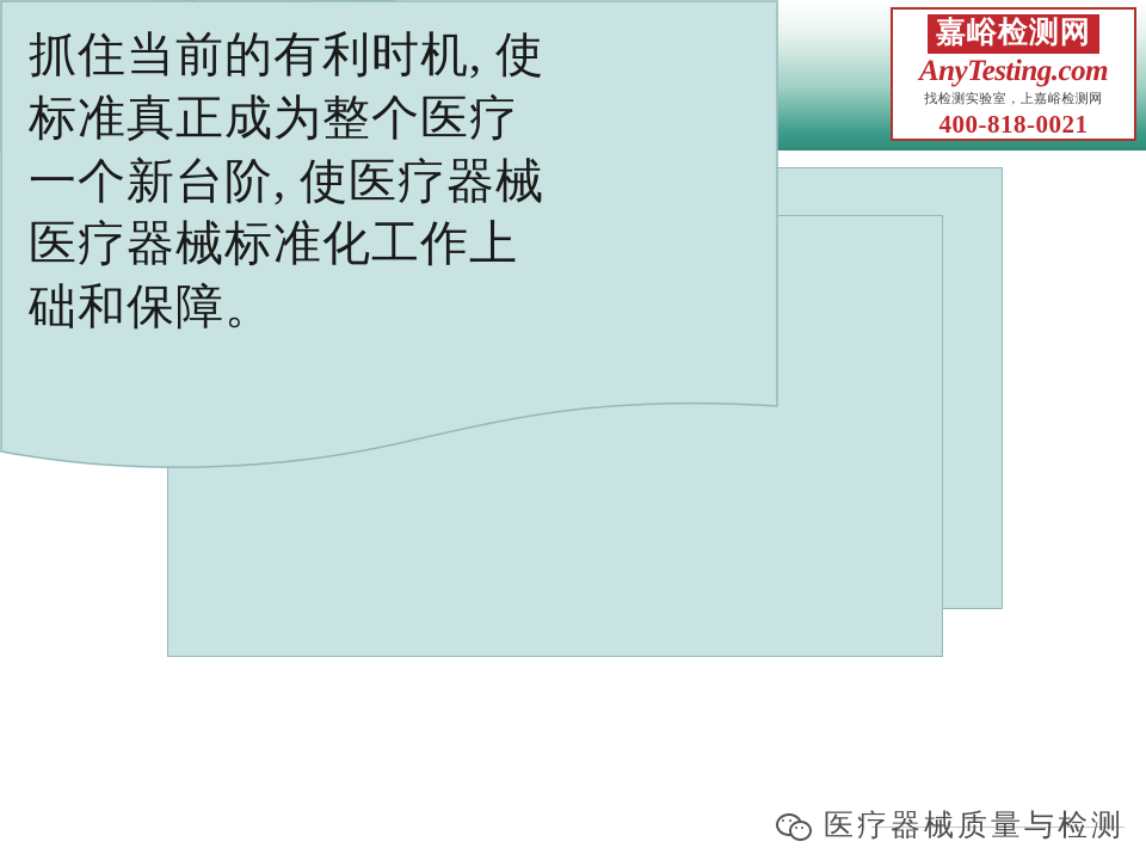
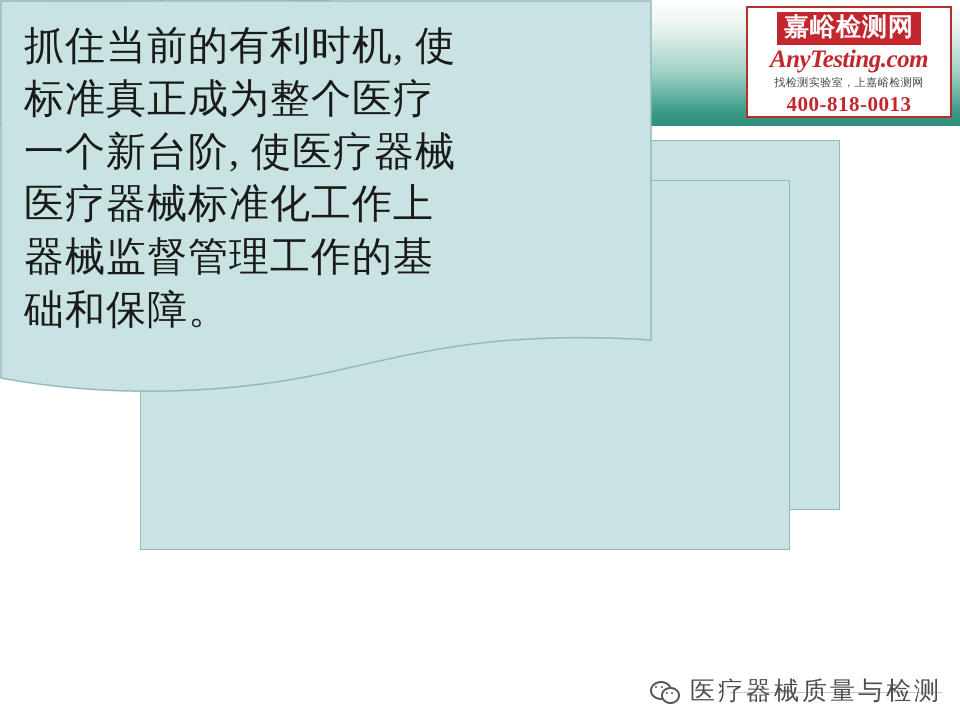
  嘉峪检测网
  AnyTesting.com
  找检测实验室，上嘉峪检测网
- 400-818-0021
+ 400-818-0013
  抓住当前的有利时机, 使
  标准真正成为整个医疗
  一个新台阶, 使医疗器械
  医疗器械标准化工作上
+ 器械监督管理工作的基
  础和保障。
  医疗器械质量与检测
